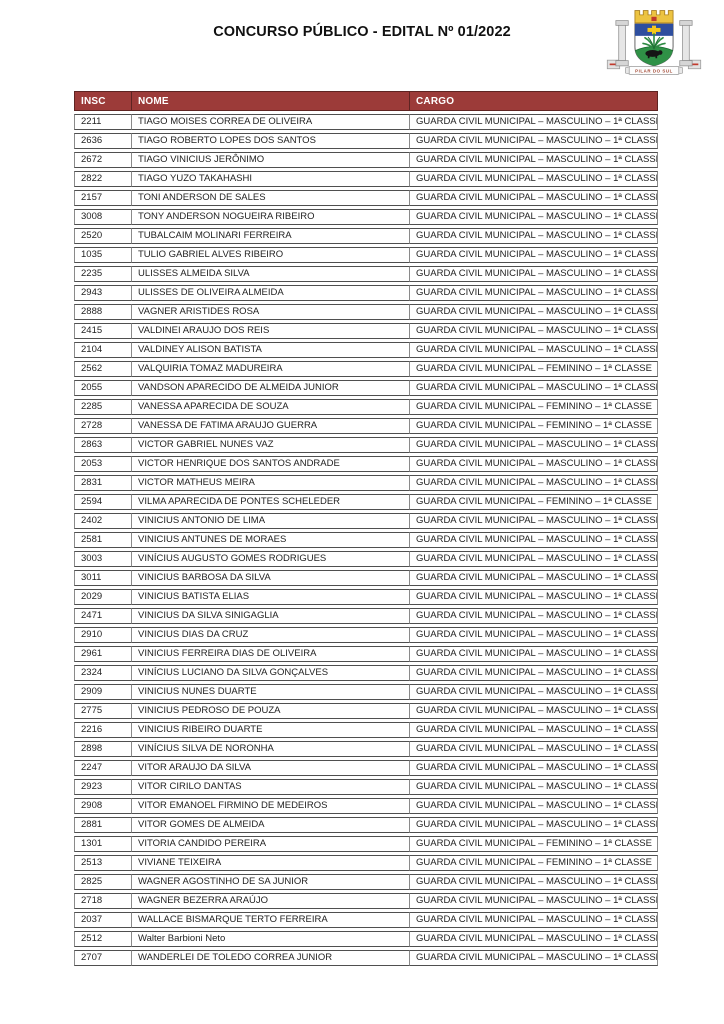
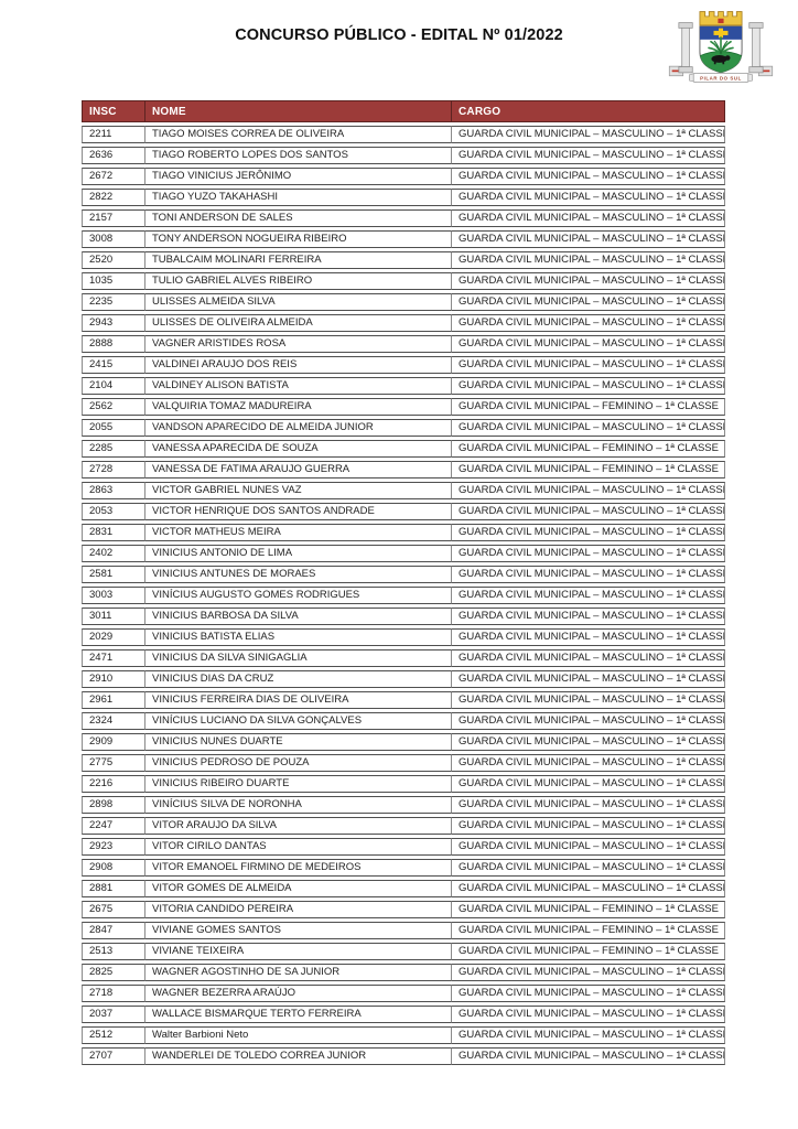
  CONCURSO PÚBLICO - EDITAL Nº 01/2022
  INSC	NOME	CARGO
  2211	TIAGO MOISES CORREA DE OLIVEIRA	GUARDA CIVIL MUNICIPAL – MASCULINO – 1ª CLASS
  2636	TIAGO ROBERTO LOPES DOS SANTOS	GUARDA CIVIL MUNICIPAL – MASCULINO – 1ª CLASS
  2672	TIAGO VINICIUS JERÔNIMO	GUARDA CIVIL MUNICIPAL – MASCULINO – 1ª CLASS
  2822	TIAGO YUZO TAKAHASHI	GUARDA CIVIL MUNICIPAL – MASCULINO – 1ª CLASS
  2157	TONI ANDERSON DE SALES	GUARDA CIVIL MUNICIPAL – MASCULINO – 1ª CLASS
  3008	TONY ANDERSON NOGUEIRA RIBEIRO	GUARDA CIVIL MUNICIPAL – MASCULINO – 1ª CLASS
  2520	TUBALCAIM MOLINARI FERREIRA	GUARDA CIVIL MUNICIPAL – MASCULINO – 1ª CLASS
  1035	TULIO GABRIEL ALVES RIBEIRO	GUARDA CIVIL MUNICIPAL – MASCULINO – 1ª CLASS
  2235	ULISSES ALMEIDA SILVA	GUARDA CIVIL MUNICIPAL – MASCULINO – 1ª CLASS
  2943	ULISSES DE OLIVEIRA ALMEIDA	GUARDA CIVIL MUNICIPAL – MASCULINO – 1ª CLASS
  2888	VAGNER ARISTIDES ROSA	GUARDA CIVIL MUNICIPAL – MASCULINO – 1ª CLASS
  2415	VALDINEI ARAUJO DOS REIS	GUARDA CIVIL MUNICIPAL – MASCULINO – 1ª CLASS
  2104	VALDINEY ALISON BATISTA	GUARDA CIVIL MUNICIPAL – MASCULINO – 1ª CLASS
  2562	VALQUIRIA TOMAZ MADUREIRA	GUARDA CIVIL MUNICIPAL – FEMININO – 1ª CLASSE
  2055	VANDSON APARECIDO DE ALMEIDA JUNIOR	GUARDA CIVIL MUNICIPAL – MASCULINO – 1ª CLASS
  2285	VANESSA APARECIDA DE SOUZA	GUARDA CIVIL MUNICIPAL – FEMININO – 1ª CLASSE
  2728	VANESSA DE FATIMA ARAUJO GUERRA	GUARDA CIVIL MUNICIPAL – FEMININO – 1ª CLASSE
  2863	VICTOR GABRIEL NUNES VAZ	GUARDA CIVIL MUNICIPAL – MASCULINO – 1ª CLASS
  2053	VICTOR HENRIQUE DOS SANTOS ANDRADE	GUARDA CIVIL MUNICIPAL – MASCULINO – 1ª CLASS
  2831	VICTOR MATHEUS MEIRA	GUARDA CIVIL MUNICIPAL – MASCULINO – 1ª CLASS
- 2594	VILMA APARECIDA DE PONTES SCHELEDER	GUARDA CIVIL MUNICIPAL – FEMININO – 1ª CLASSE
  2402	VINICIUS ANTONIO DE LIMA	GUARDA CIVIL MUNICIPAL – MASCULINO – 1ª CLASS
  2581	VINICIUS ANTUNES DE MORAES	GUARDA CIVIL MUNICIPAL – MASCULINO – 1ª CLASS
  3003	VINÍCIUS AUGUSTO GOMES RODRIGUES	GUARDA CIVIL MUNICIPAL – MASCULINO – 1ª CLASS
  3011	VINICIUS BARBOSA DA SILVA	GUARDA CIVIL MUNICIPAL – MASCULINO – 1ª CLASS
  2029	VINICIUS BATISTA ELIAS	GUARDA CIVIL MUNICIPAL – MASCULINO – 1ª CLASS
  2471	VINICIUS DA SILVA SINIGAGLIA	GUARDA CIVIL MUNICIPAL – MASCULINO – 1ª CLASS
  2910	VINICIUS DIAS DA CRUZ	GUARDA CIVIL MUNICIPAL – MASCULINO – 1ª CLASS
  2961	VINICIUS FERREIRA DIAS DE OLIVEIRA	GUARDA CIVIL MUNICIPAL – MASCULINO – 1ª CLASS
  2324	VINÍCIUS LUCIANO DA SILVA GONÇALVES	GUARDA CIVIL MUNICIPAL – MASCULINO – 1ª CLASS
  2909	VINICIUS NUNES DUARTE	GUARDA CIVIL MUNICIPAL – MASCULINO – 1ª CLASS
  2775	VINICIUS PEDROSO DE POUZA	GUARDA CIVIL MUNICIPAL – MASCULINO – 1ª CLASS
  2216	VINICIUS RIBEIRO DUARTE	GUARDA CIVIL MUNICIPAL – MASCULINO – 1ª CLASS
  2898	VINÍCIUS SILVA DE NORONHA	GUARDA CIVIL MUNICIPAL – MASCULINO – 1ª CLASS
  2247	VITOR ARAUJO DA SILVA	GUARDA CIVIL MUNICIPAL – MASCULINO – 1ª CLASS
  2923	VITOR CIRILO DANTAS	GUARDA CIVIL MUNICIPAL – MASCULINO – 1ª CLASS
  2908	VITOR EMANOEL FIRMINO DE MEDEIROS	GUARDA CIVIL MUNICIPAL – MASCULINO – 1ª CLASS
  2881	VITOR GOMES DE ALMEIDA	GUARDA CIVIL MUNICIPAL – MASCULINO – 1ª CLASS
- 1301	VITORIA CANDIDO PEREIRA	GUARDA CIVIL MUNICIPAL – FEMININO – 1ª CLASSE
+ 2675	VITORIA CANDIDO PEREIRA	GUARDA CIVIL MUNICIPAL – FEMININO – 1ª CLASSE
+ 2847	VIVIANE GOMES SANTOS	GUARDA CIVIL MUNICIPAL – FEMININO – 1ª CLASSE
  2513	VIVIANE TEIXEIRA	GUARDA CIVIL MUNICIPAL – FEMININO – 1ª CLASSE
  2825	WAGNER AGOSTINHO DE SA JUNIOR	GUARDA CIVIL MUNICIPAL – MASCULINO – 1ª CLASS
  2718	WAGNER BEZERRA ARAÚJO	GUARDA CIVIL MUNICIPAL – MASCULINO – 1ª CLASS
  2037	WALLACE BISMARQUE TERTO FERREIRA	GUARDA CIVIL MUNICIPAL – MASCULINO – 1ª CLASS
  2512	Walter Barbioni Neto	GUARDA CIVIL MUNICIPAL – MASCULINO – 1ª CLASS
  2707	WANDERLEI DE TOLEDO CORREA JUNIOR	GUARDA CIVIL MUNICIPAL – MASCULINO – 1ª CLASS
